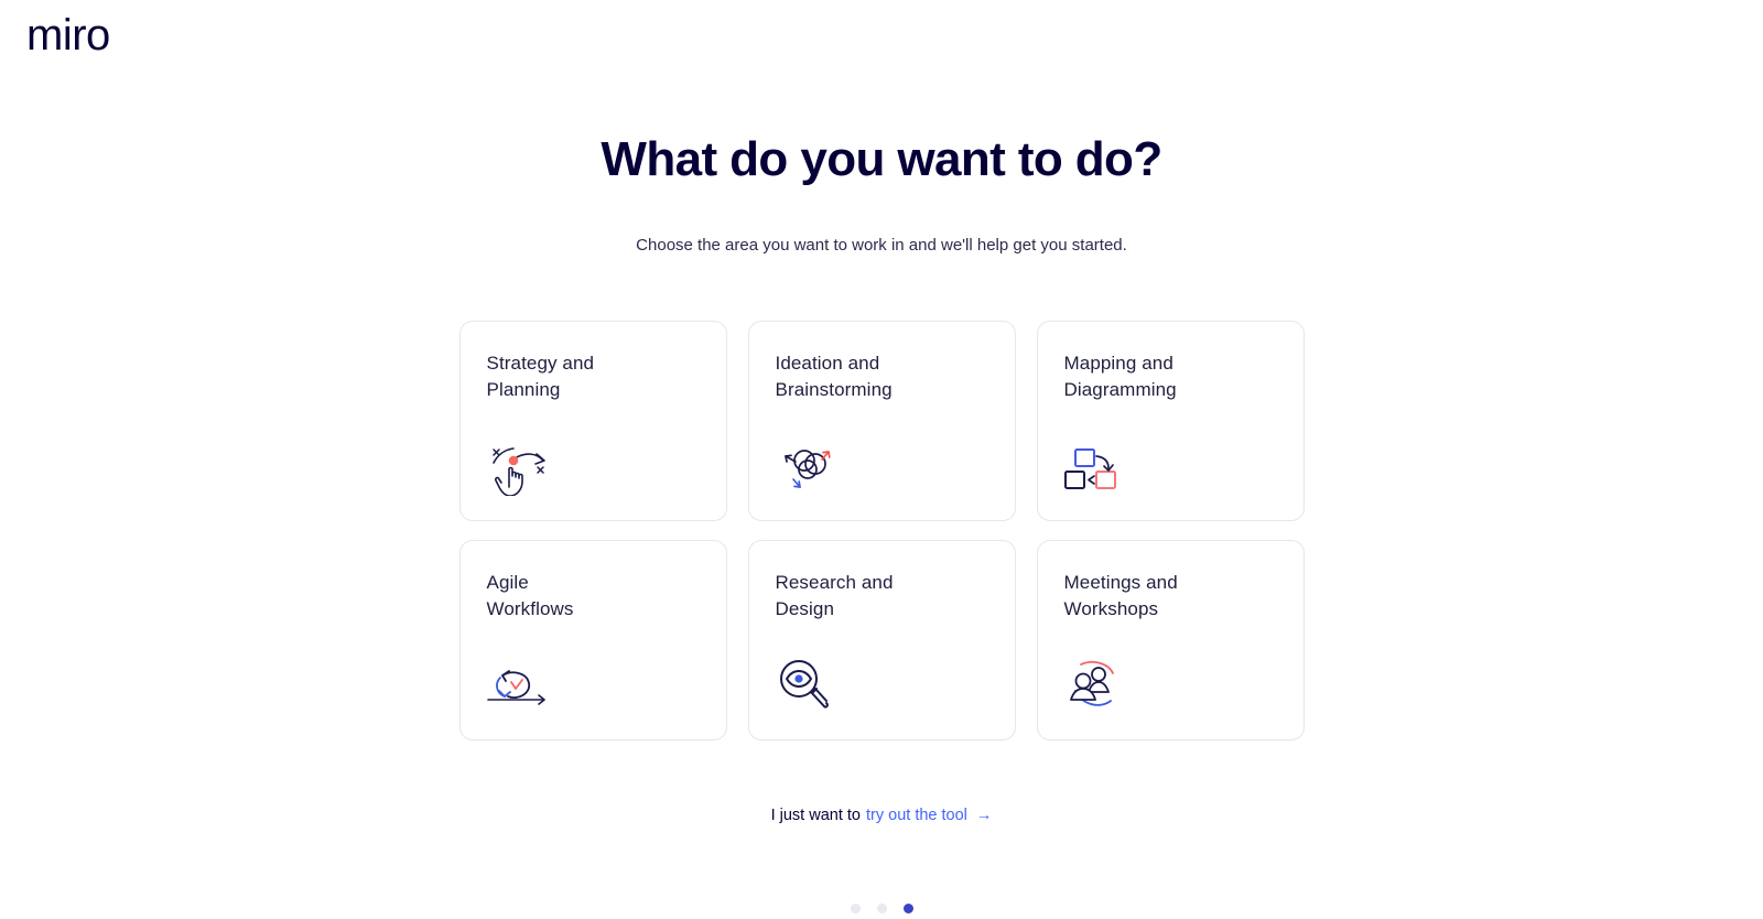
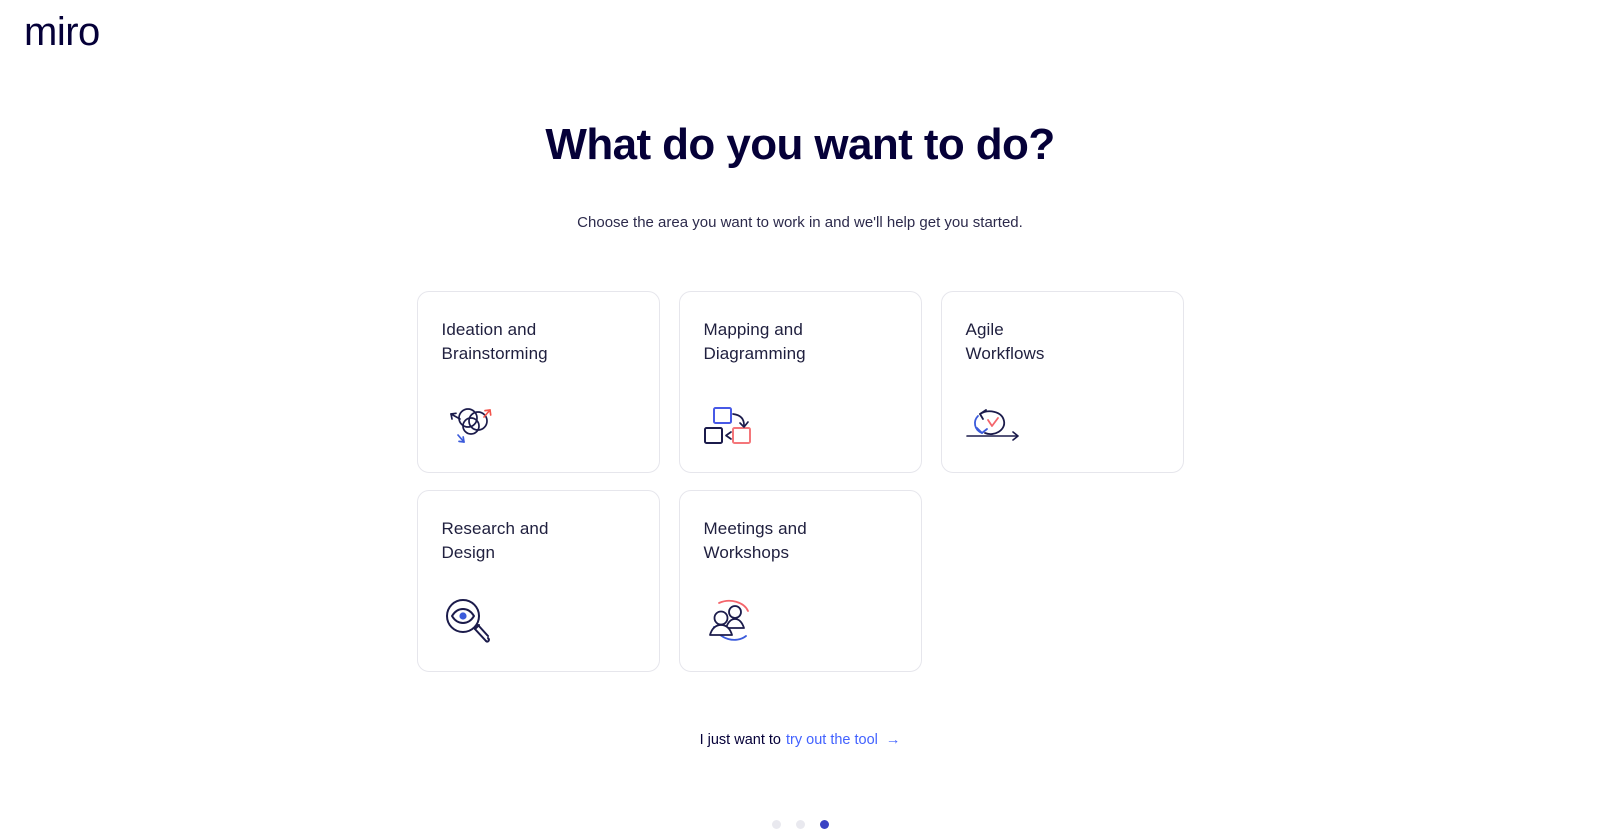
  miro
  What do you want to do?
  Choose the area you want to work in and we'll help get you started.
- Strategy and
- Planning
  Ideation and
  Brainstorming
  Mapping and
  Diagramming
  Agile
  Workflows
  Research and
  Design
  Meetings and
  Workshops
  I just want to
  try out the tool
  →
